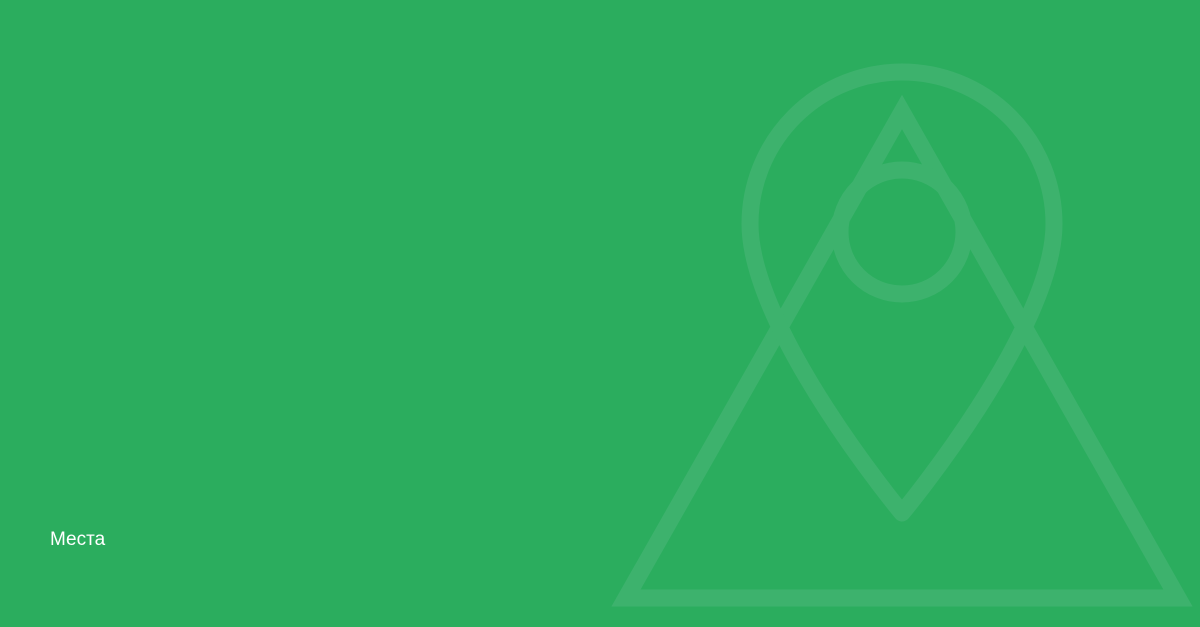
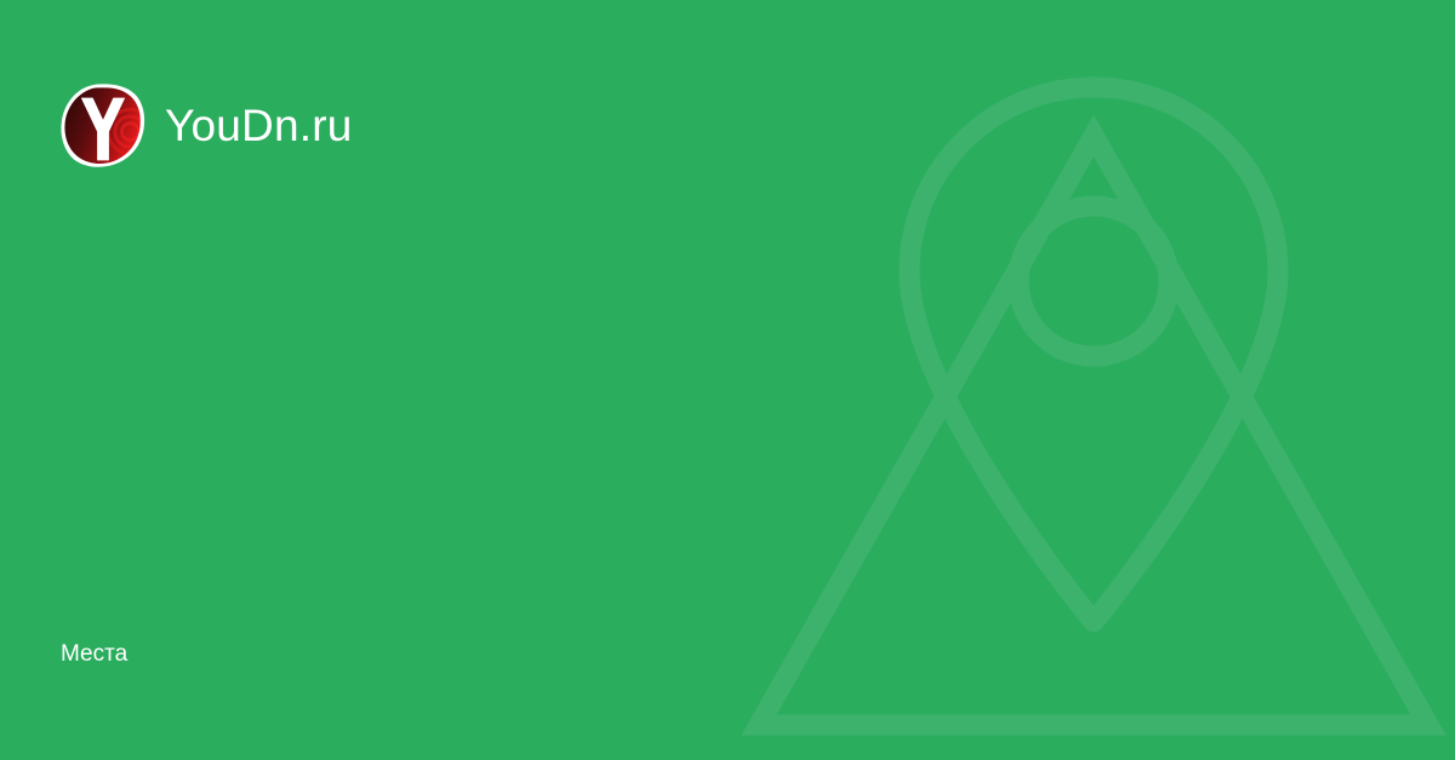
+ YouDn.ru
  Места
